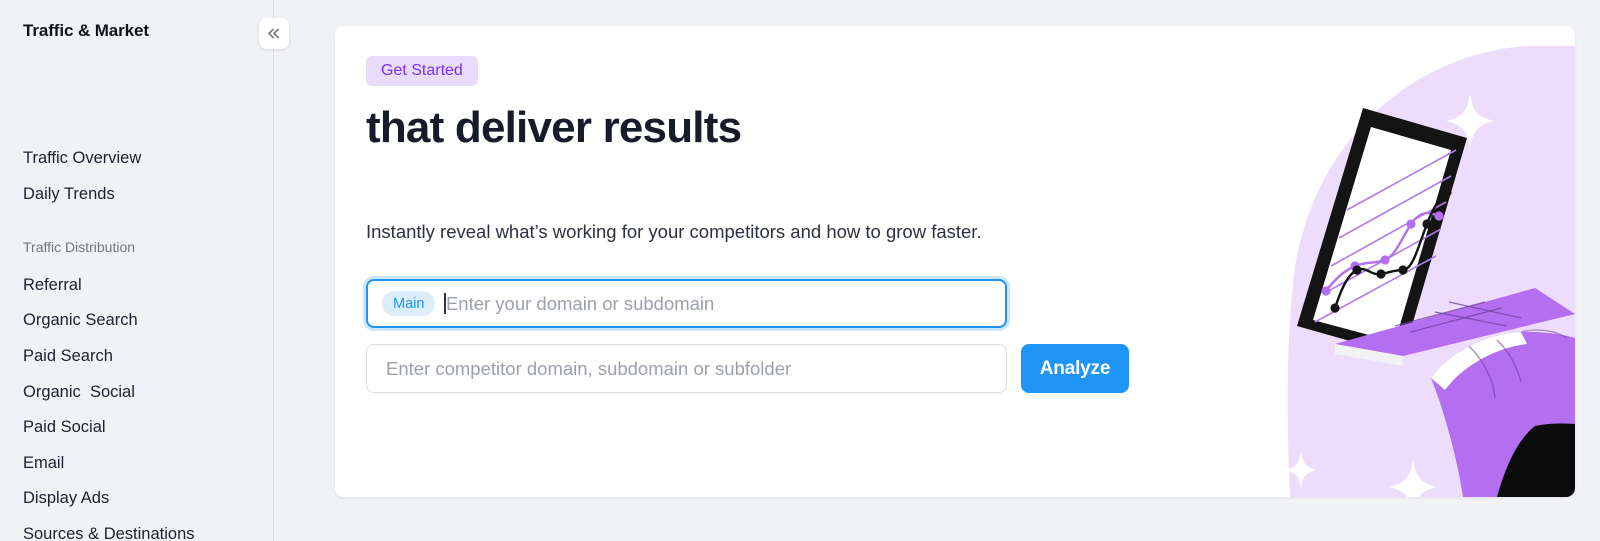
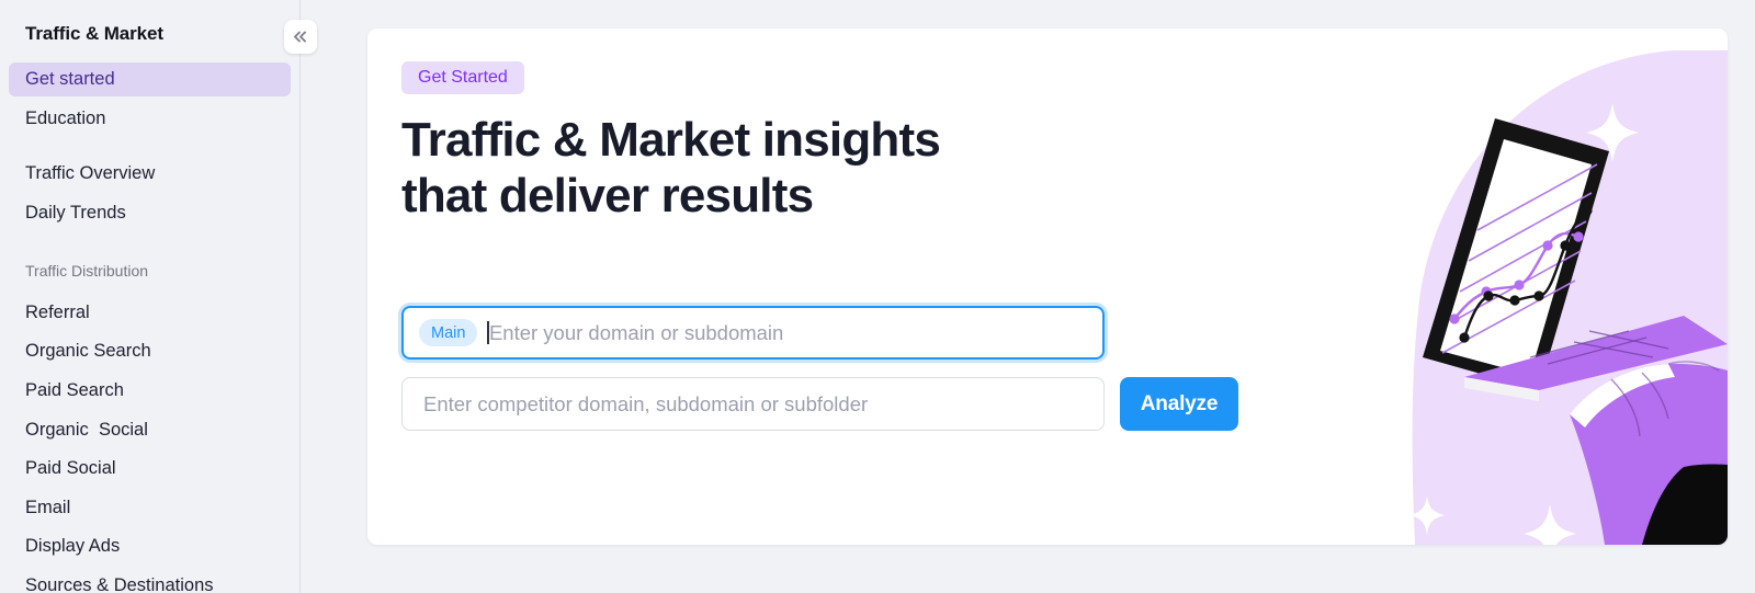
  Traffic & Market
+ Get started
+ Education
  Traffic Overview
  Daily Trends
  Traffic Distribution
  Referral
  Organic Search
  Paid Search
  Organic Social
  Paid Social
  Email
  Display Ads
  Sources & Destinations
  Get Started
+ Traffic & Market insights
  that deliver results
- Instantly reveal what’s working for your competitors and how to grow faster.
  Main
  Enter your domain or subdomain
  Enter competitor domain, subdomain or subfolder
  Analyze
